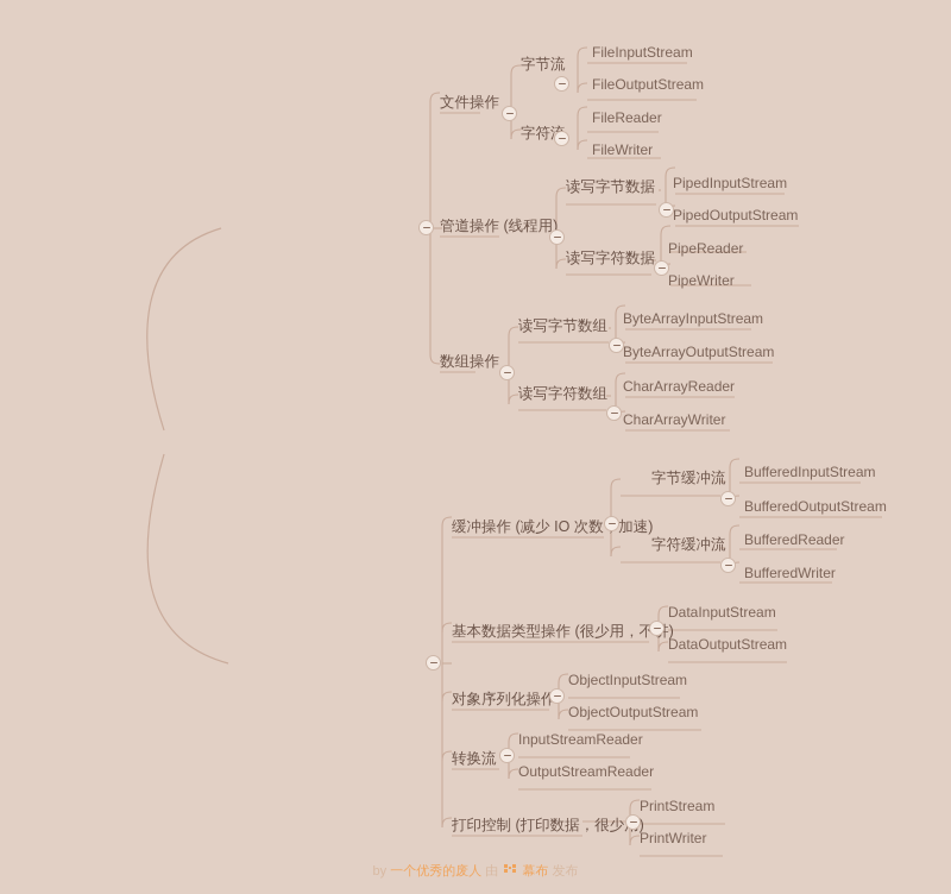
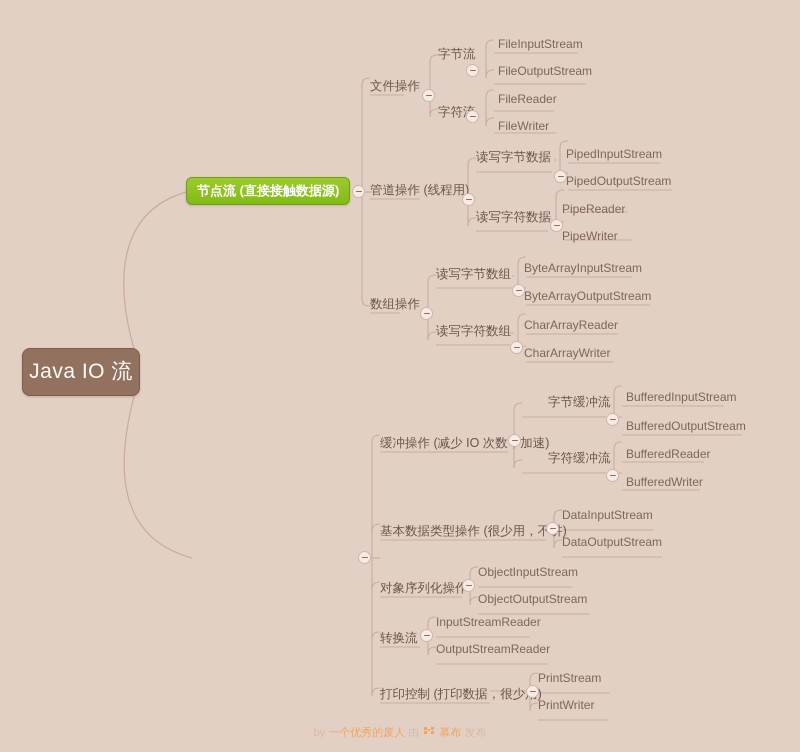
+ Java IO 流
+ 节点流 (直接接触数据源)
  文件操作
  管道操作 (线程用)
  数组操作
  字节流
  FileInputStream
  FileOutputStream
  FileReader
  FileWriter
  读写字节数据
  读写字符数据
  PipedInputStream
  PipedOutputStream
  PipeReader
  PipeWriter
  读写字节数组
  读写字符数组
  ByteArrayInputStream
  ByteArrayOutputStream
  CharArrayReader
  CharArrayWriter
  缓冲操作 (减少 IO 次数加速)
  基本数据类型操作 (很少用，不)
  对象序列化操作
  转换流
  打印控制 (打印数据，很少)
  字节缓冲流
  字符缓冲流
  BufferedInputStream
  BufferedOutputStream
  BufferedReader
  BufferedWriter
  DataInputStream
  DataOutputStream
  ObjectInputStream
  ObjectOutputStream
  InputStreamReader
  OutputStreamReader
  PrintStream
  PrintWriter
  by 一个优秀的废人 由 幕布 发布
